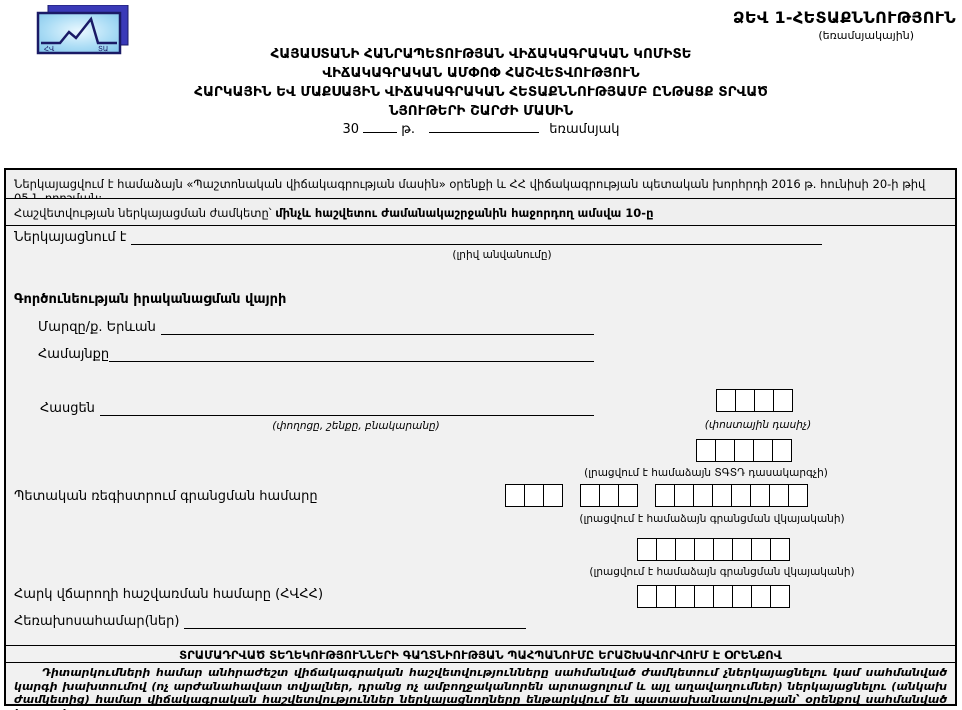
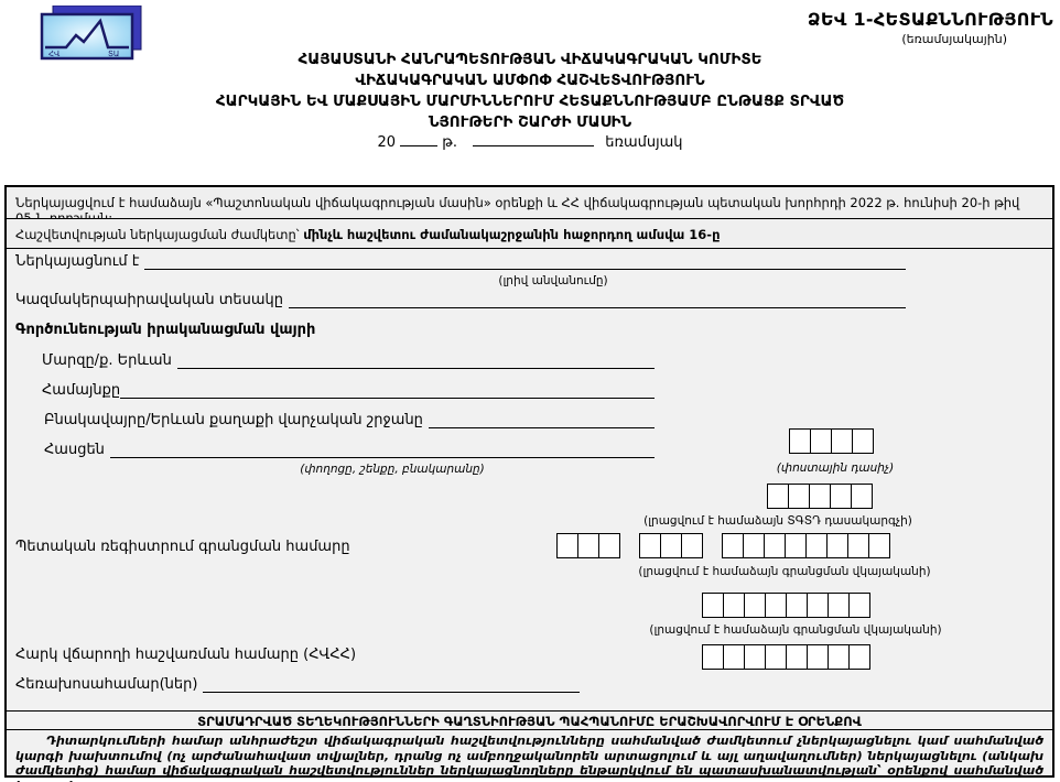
  ՀՎ
  ՏԱ
  ՁԵՎ 1-ՀԵՏԱՔՆՆՈՒԹՅՈՒՆ
  (եռամսյակային)
  ՀԱՅԱՍՏԱՆԻ ՀԱՆՐԱՊԵՏՈՒԹՅԱՆ ՎԻՃԱԿԱԳՐԱԿԱՆ ԿՈՄԻՏԵ
  ՎԻՃԱԿԱԳՐԱԿԱՆ ԱՄՓՈՓ ՀԱՇՎԵՏՎՈՒԹՅՈՒՆ
- ՀԱՐԿԱՅԻՆ ԵՎ ՄԱՔՍԱՅԻՆ ՎԻՃԱԿԱԳՐԱԿԱՆ ՀԵՏԱՔՆՆՈՒԹՅԱՄԲ ԸՆԹԱՑՔ ՏՐՎԱԾ
+ ՀԱՐԿԱՅԻՆ ԵՎ ՄԱՔՍԱՅԻՆ ՄԱՐՄԻՆՆԵՐՈՒՄ ՀԵՏԱՔՆՆՈՒԹՅԱՄԲ ԸՆԹԱՑՔ ՏՐՎԱԾ
  ՆՅՈՒԹԵՐԻ ՇԱՐԺԻ ՄԱՍԻՆ
- 30 թ. եռամսյակ
+ 20 թ. եռամսյակ
- Ներկայացվում է համաձայն «Պաշտոնական վիճակագրության մասին» օրենքի և ՀՀ վիճակագրության պետական խորհրդի 2016 թ. հունիսի 20-ի թիվ 05-Ն որոշման:
+ Ներկայացվում է համաձայն «Պաշտոնական վիճակագրության մասին» օրենքի և ՀՀ վիճակագրության պետական խորհրդի 2022 թ. հունիսի 20-ի թիվ 05-Ն որոշման:
- Հաշվետվության ներկայացման ժամկետը՝ մինչև հաշվետու ժամանակաշրջանին հաջորդող ամսվա 10-ը
+ Հաշվետվության ներկայացման ժամկետը՝ մինչև հաշվետու ժամանակաշրջանին հաջորդող ամսվա 16-ը
  Ներկայացնում է
  (լրիվ անվանումը)
+ Կազմակերպաիրավական տեսակը
  Գործունեության իրականացման վայրի
  Մարզը/ք. Երևան
  Համայնքը
+ Բնակավայրը/Երևան քաղաքի վարչական շրջանը
  Հասցեն
  (փողոցը, շենքը, բնակարանը)
  (փոստային դասիչ)
  (լրացվում է համաձայն ՏԳՏԴ դասակարգչի)
  Պետական ռեգիստրում գրանցման համարը
  (լրացվում է համաձայն գրանցման վկայականի)
  (լրացվում է համաձայն գրանցման վկայականի)
  Հարկ վճարողի հաշվառման համարը (ՀՎՀՀ)
  Հեռախոսահամար(ներ)
  ՏՐԱՄԱԴՐՎԱԾ ՏԵՂԵԿՈՒԹՅՈՒՆՆԵՐԻ ԳԱՂՏՆԻՈՒԹՅԱՆ ՊԱՀՊԱՆՈՒՄԸ ԵՐԱՇԽԱՎՈՐՎՈՒՄ Է ՕՐԵՆՔՈՎ
  Դիտարկումների համար անհրաժեշտ վիճակագրական հաշվետվությունները սահմանված ժամկետում չներկայացնելու կամ սահմանված կարգի խախտումով (ոչ արժանահավատ տվյալներ, դրանց ոչ ամբողջականորեն արտացոլում և այլ աղավաղումներ) ներկայացնելու (անկախ ժամկետից) համար վիճակագրական հաշվետվություններ ներկայացնողները ենթարկվում են պատասխանատվության՝ օրենքով սահմանված
